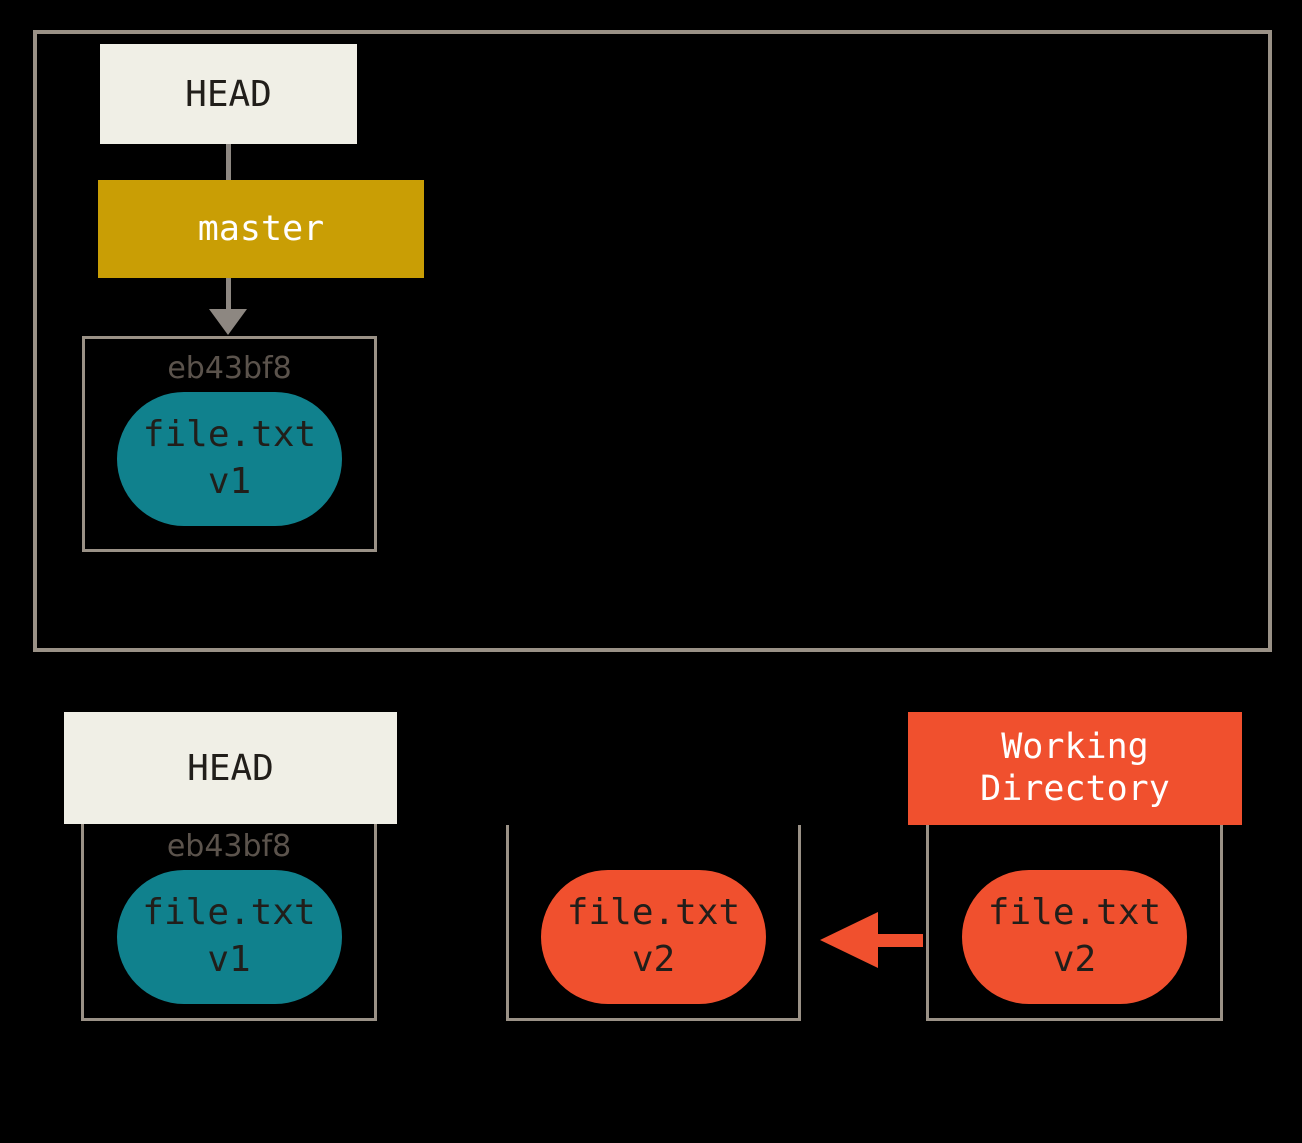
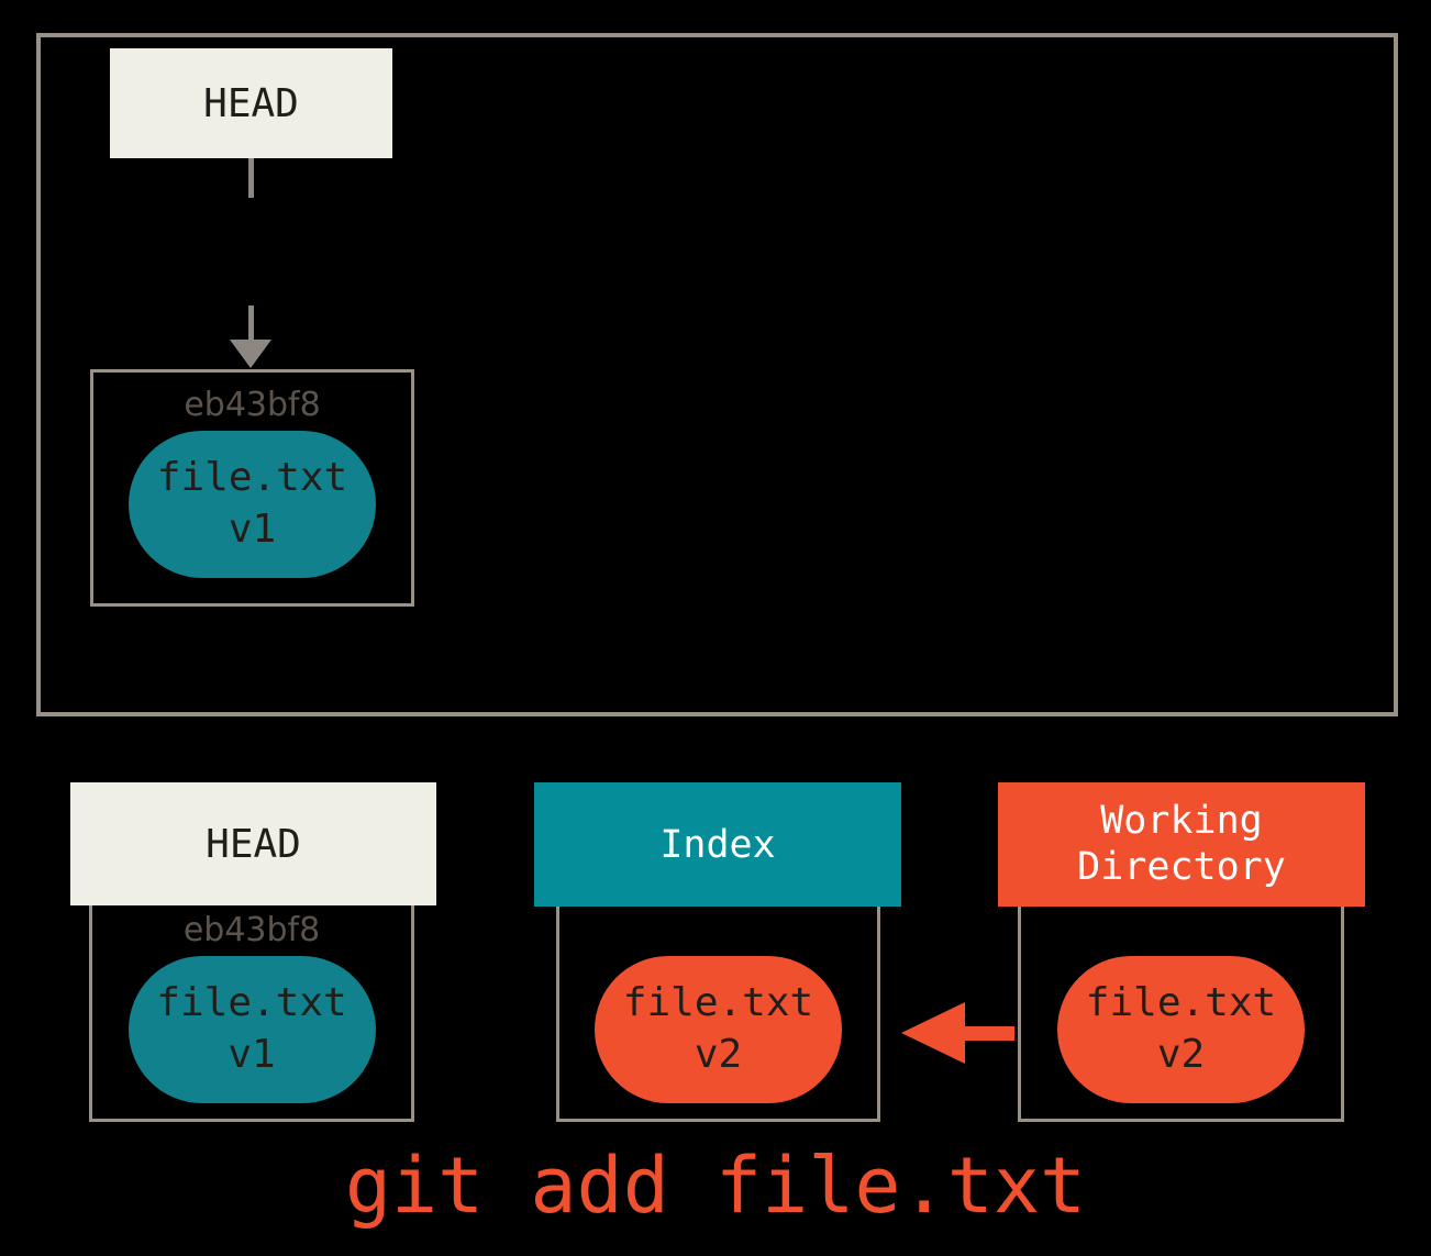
  HEAD
- master
  eb43bf8
  file.txt
  v1
  eb43bf8
  file.txt
  v1
  HEAD
  file.txt
  v2
+ Index
  file.txt
  v2
  Working Directory
+ git add file.txt
